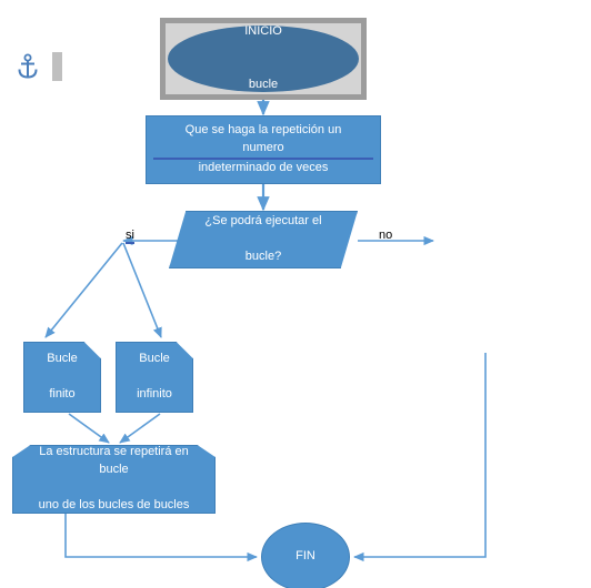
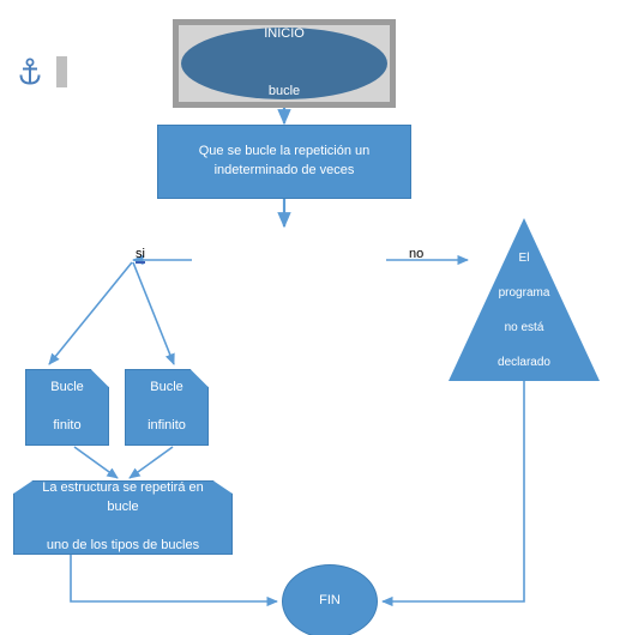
  INICIO
  bucle
- Que se haga la repetición un
+ Que se bucle la repetición un
- numero
  indeterminado de veces
- ¿Se podrá ejecutar el
- bucle?
  si
  no
+ El
+ programa
+ no está
+ declarado
  Bucle
  finito
  Bucle
  infinito
  La estructura se repetirá en bucle
- uno de los bucles de bucles
+ uno de los tipos de bucles
  FIN
